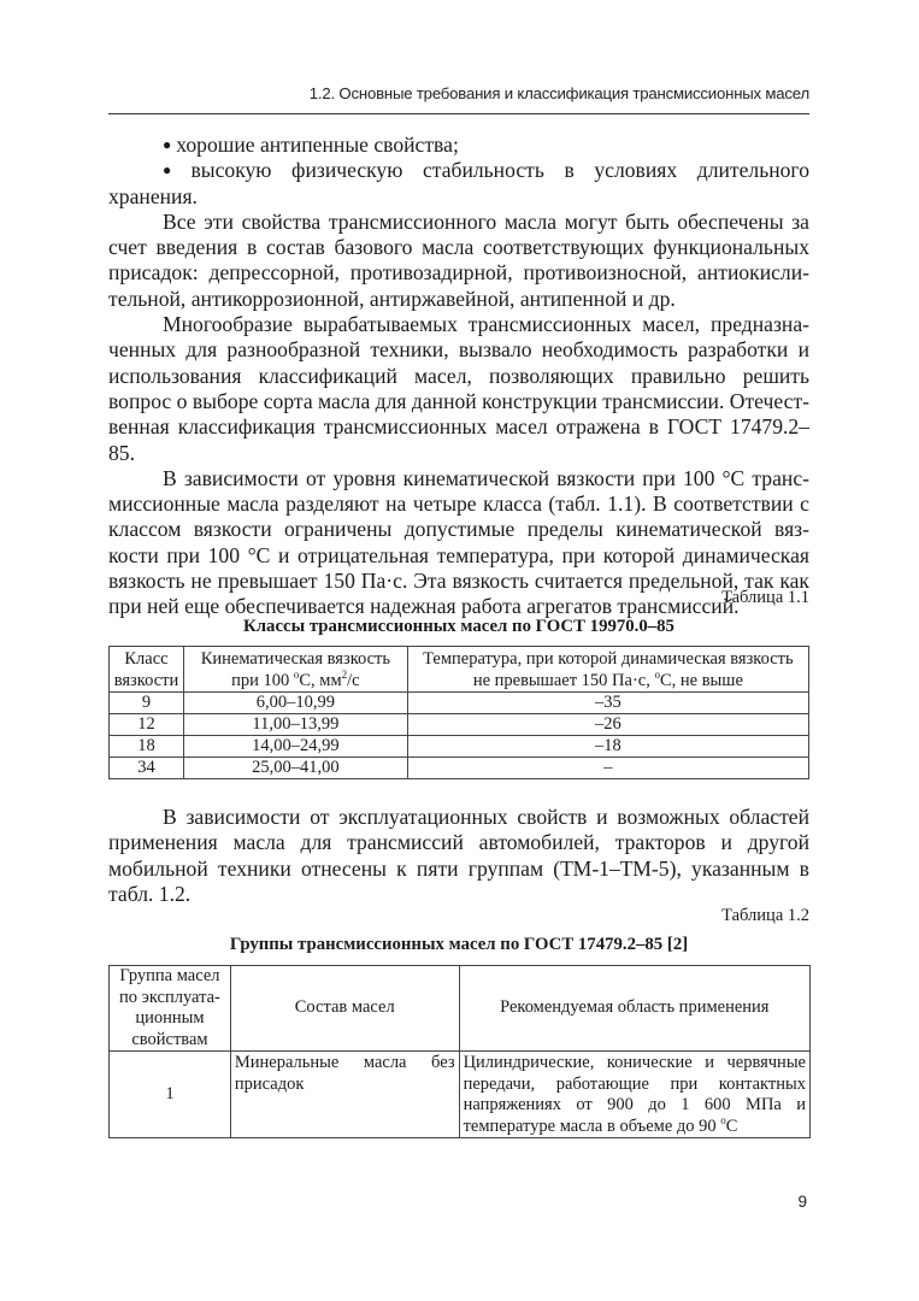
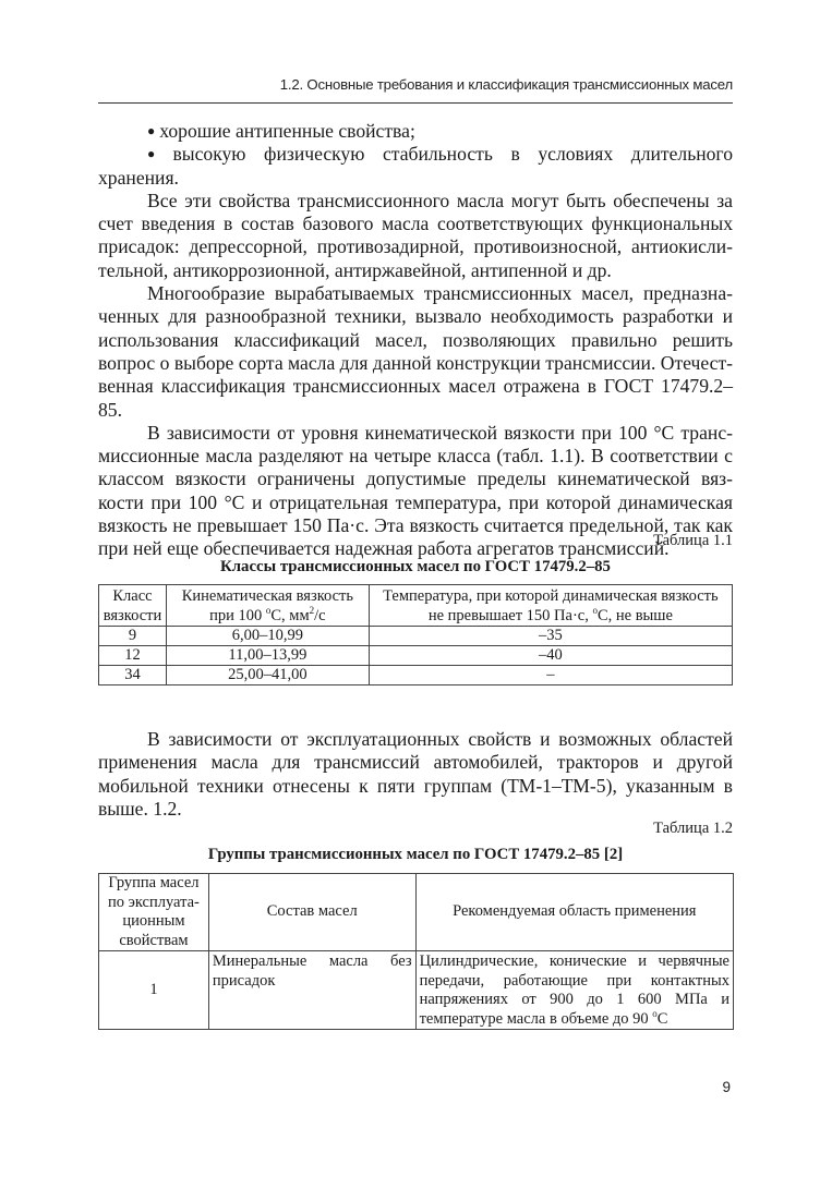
  1.2. Основные требования и классификация трансмиссионных масел
  ● хорошие антипенные свойства;
  ● высокую физическую стабильность в условиях длительного хранения.
  Все эти свойства трансмиссионного масла могут быть обеспечены за счет введения в состав базового масла соответствующих функциональных присадок: депрессорной, противозадирной, противоизносной, антиокисли­тельной, антикоррозионной, антиржавейной, антипенной и др.
  Многообразие вырабатываемых трансмиссионных масел, предназна­ченных для разнообразной техники, вызвало необходимость разработки и использования классификаций масел, позволяющих правильно решить вопрос о выборе сорта масла для данной конструкции трансмиссии. Отечест­венная классификация трансмиссионных масел отражена в ГОСТ 17479.2–85.
  В зависимости от уровня кинематической вязкости при 100 °С транс­миссионные масла разделяют на четыре класса (табл. 1.1). В соответствии с классом вязкости ограничены допустимые пределы кинематической вяз­кости при 100 °С и отрицательная температура, при которой динамическая вязкость не превышает 150 Па·с. Эта вязкость считается предельной, так как при ней еще обеспечивается надежная работа агрегатов трансмиссий.
  Таблица 1.1
- Классы трансмиссионных масел по ГОСТ 19970.0–85
+ Классы трансмиссионных масел по ГОСТ 17479.2–85
  Класс вязкости	Кинематическая вязкость при 100 oС, мм2/с	Температура, при которой динамическая вязкость не превышает 150 Па·с, oС, не выше
  9	6,00–10,99	–35
- 12	11,00–13,99	–26
+ 12	11,00–13,99	–40
- 18	14,00–24,99	–18
  34	25,00–41,00	–
- В зависимости от эксплуатационных свойств и возможных областей применения масла для трансмиссий автомобилей, тракторов и другой мобиль­ной техники отнесены к пяти группам (ТМ-1–ТМ-5), указанным в табл. 1.2.
+ В зависимости от эксплуатационных свойств и возможных областей применения масла для трансмиссий автомобилей, тракторов и другой мобиль­ной техники отнесены к пяти группам (ТМ-1–ТМ-5), указанным в выше. 1.2.
  Таблица 1.2
  Группы трансмиссионных масел по ГОСТ 17479.2–85 [2]
  Группа масел по эксплуата- ционным свойствам	Состав масел	Рекомендуемая область применения
  1	Минеральные масла без присадок	Цилиндрические, конические и червяч­ные передачи, работающие при контакт­ных напряжениях от 900 до 1 600 МПа и температуре масла в объеме до 90 oС
  9
